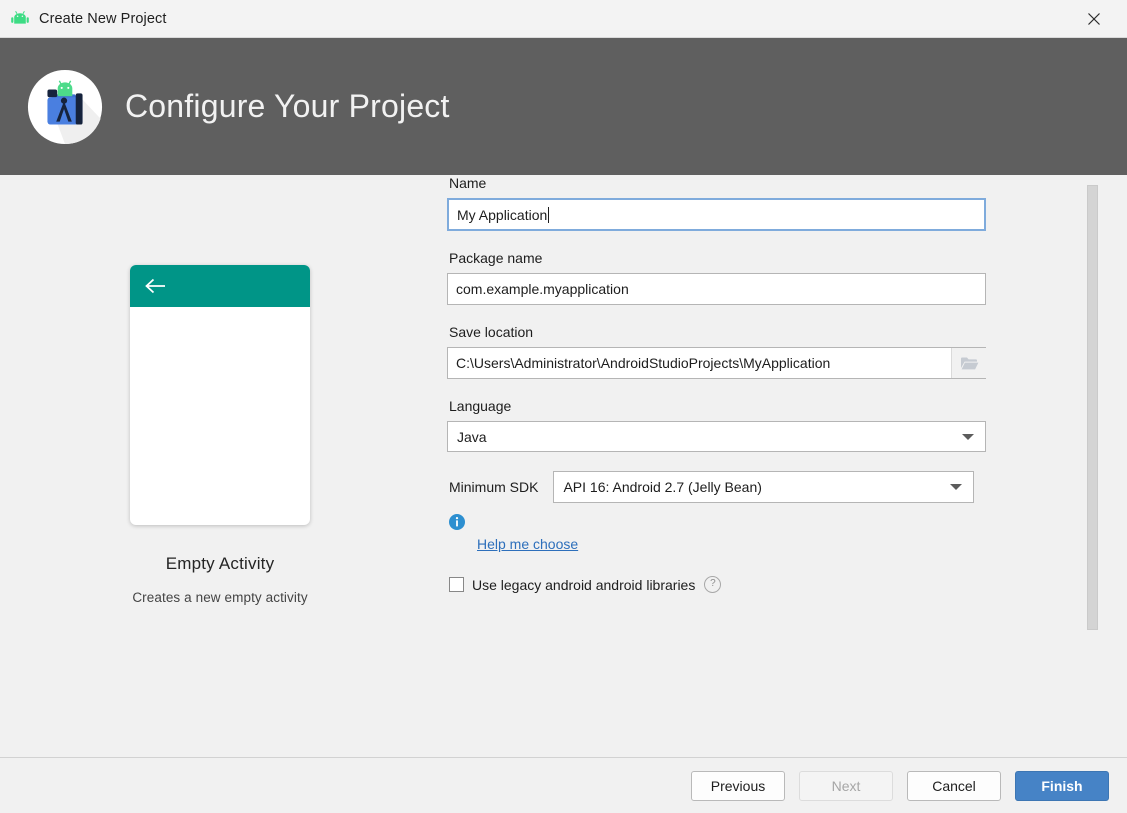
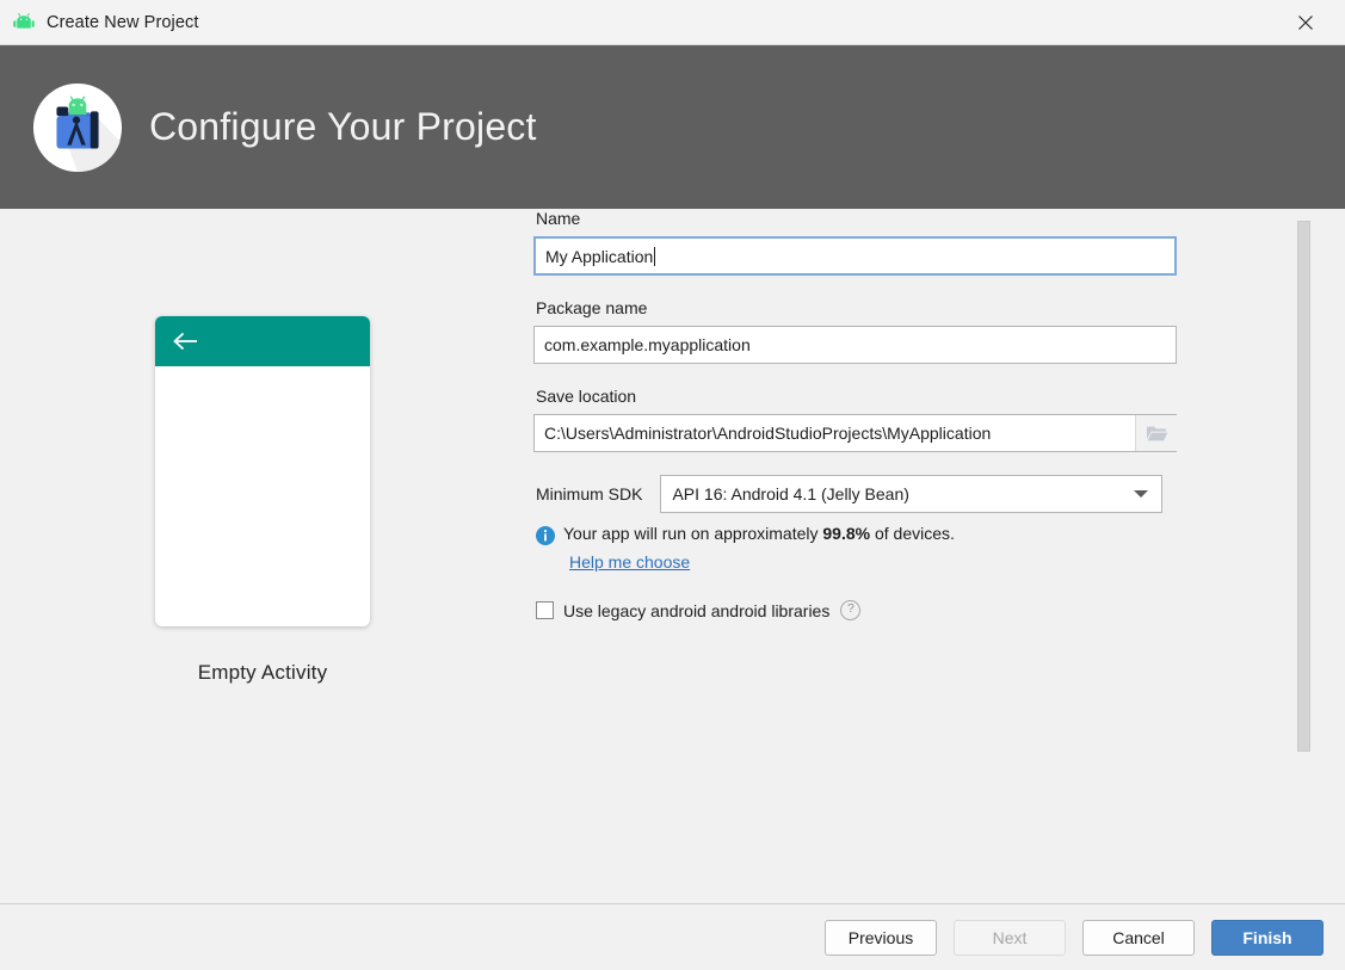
  Create New Project
  Configure Your Project
  Empty Activity
- Creates a new empty activity
  Name
  My Application
  Package name
  com.example.myapplication
  Save location
  C:\Users\Administrator\AndroidStudioProjects\MyApplication
- Language
- Java
  Minimum SDK
- API 16: Android 2.7 (Jelly Bean)
+ API 16: Android 4.1 (Jelly Bean)
+ Your app will run on approximately 99.8% of devices.
  Help me choose
  Use legacy android android libraries
  ?
  Previous
  Next
  Cancel
  Finish
